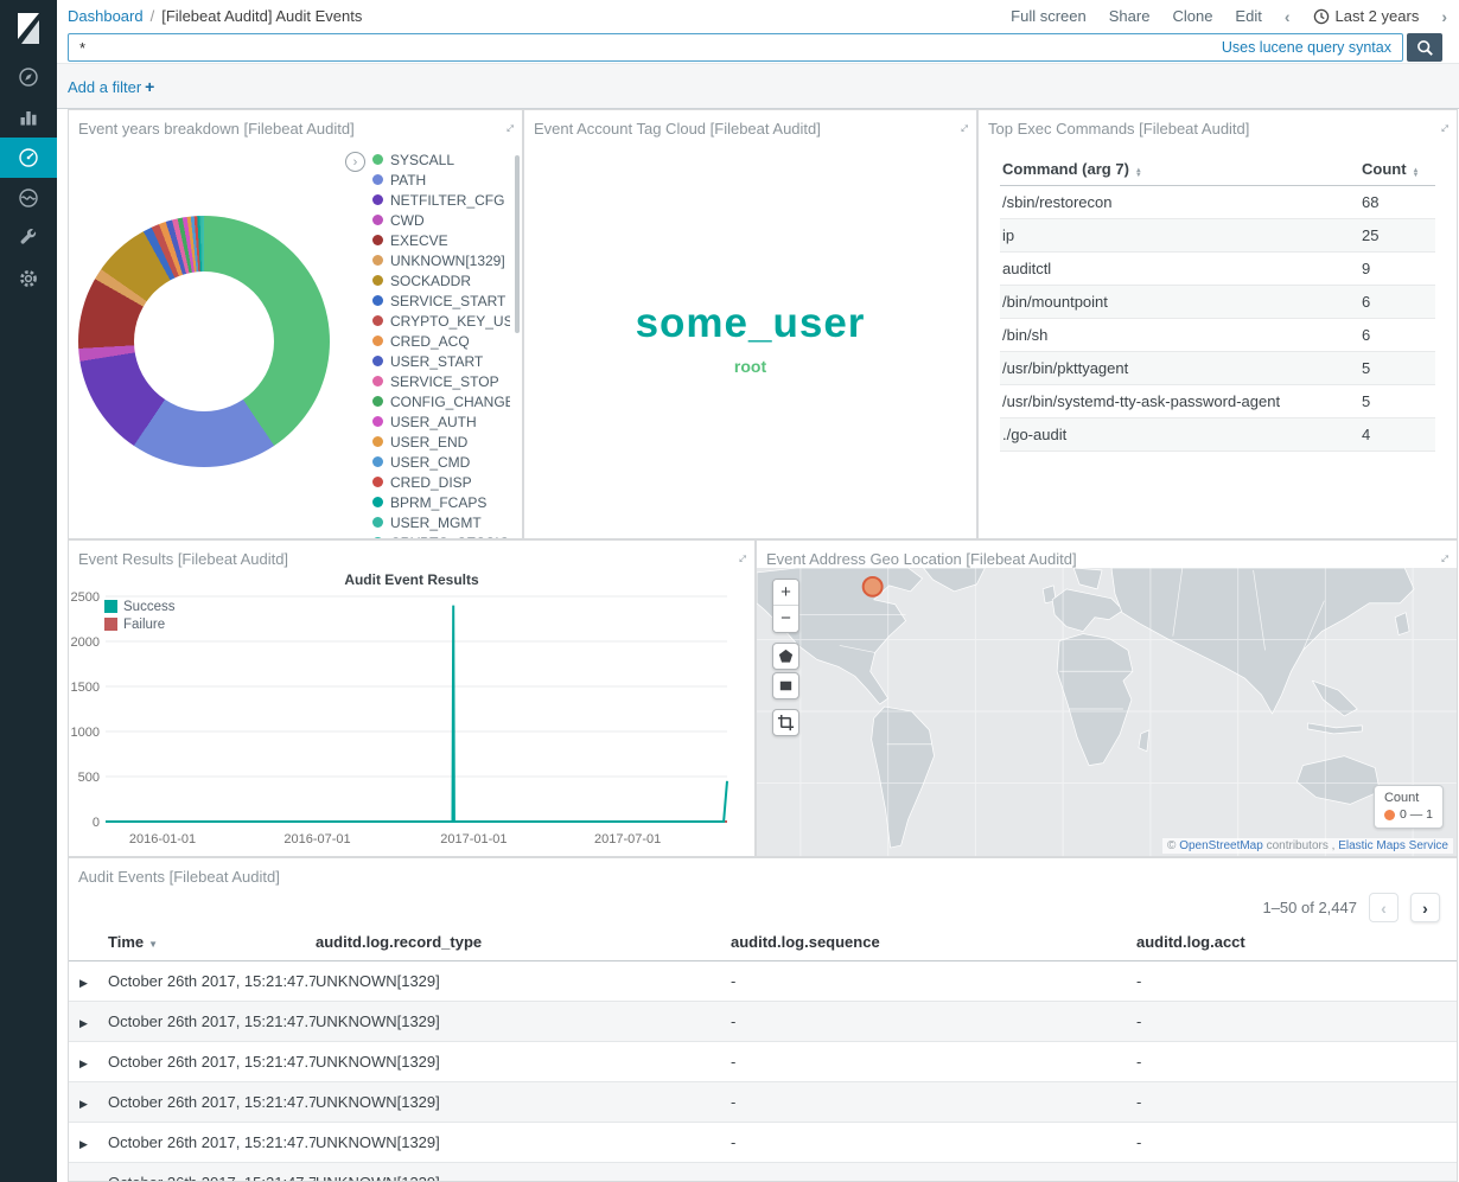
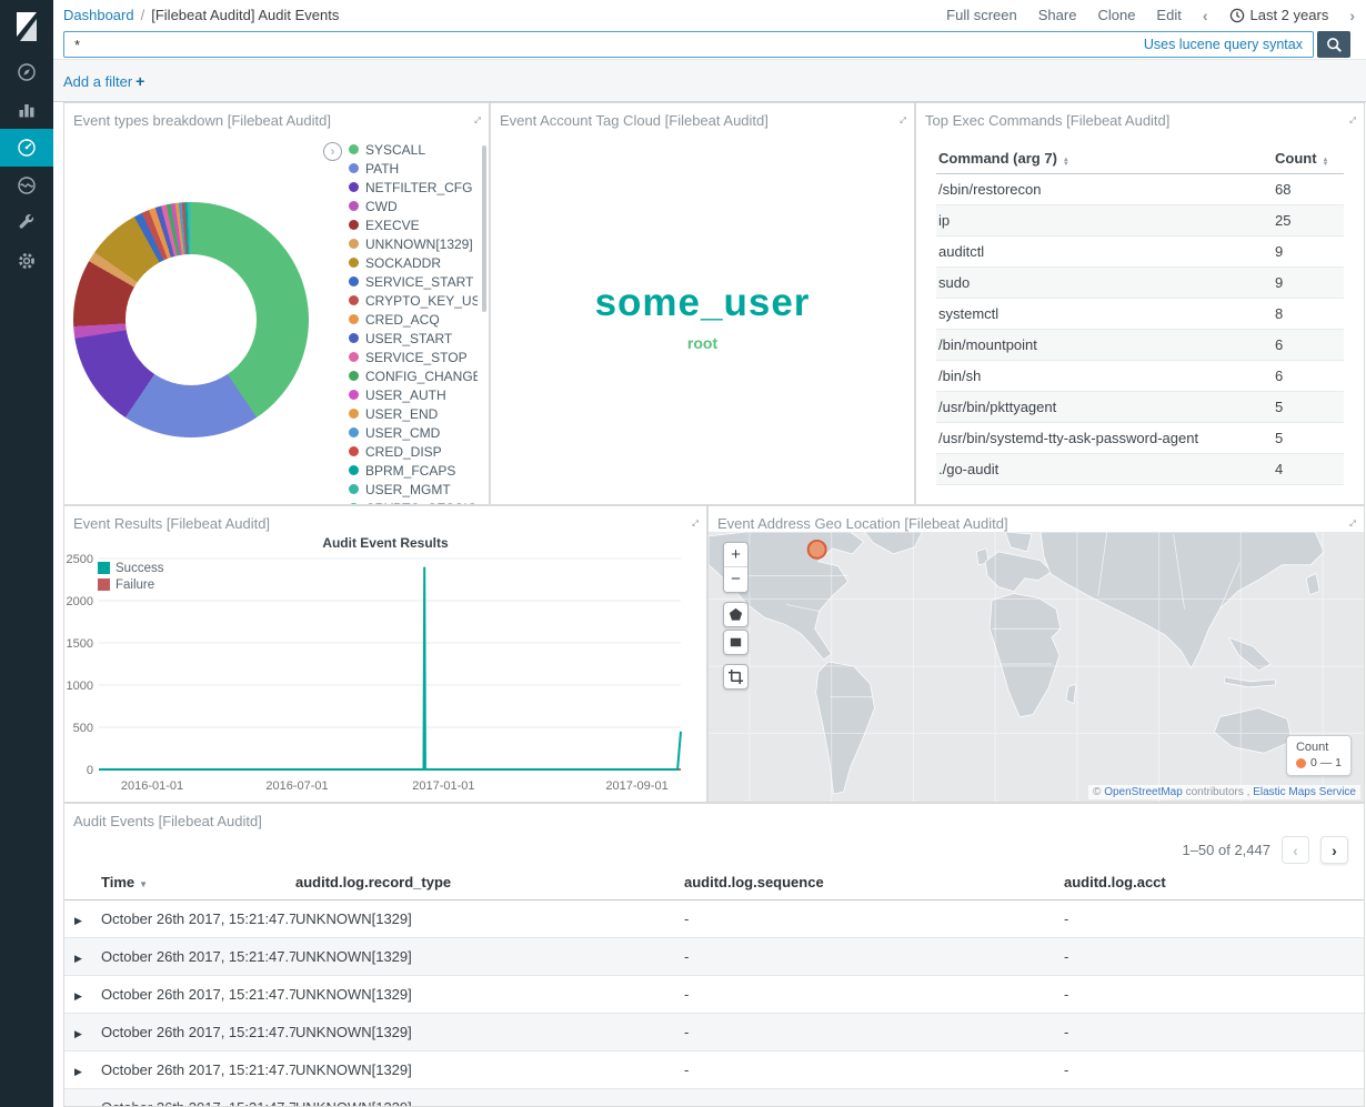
  Dashboard
  /
  [Filebeat Auditd] Audit Events
  Full screen
  Share
  Clone
  Edit
  ‹
  Last 2 years
  ›
  *
  Uses lucene query syntax
  Add a filter +
- Event years breakdown [Filebeat Auditd]
+ Event types breakdown [Filebeat Auditd]
  ›
  SYSCALL
  PATH
  NETFILTER_CFG
  CWD
  EXECVE
  UNKNOWN[1329]
  SOCKADDR
  SERVICE_START
  CRYPTO_KEY_US
  CRED_ACQ
  USER_START
  SERVICE_STOP
  CONFIG_CHANGE
  USER_AUTH
  USER_END
  USER_CMD
  CRED_DISP
  BPRM_FCAPS
  USER_MGMT
  Event Account Tag Cloud [Filebeat Auditd]
  some_user
  root
  Top Exec Commands [Filebeat Auditd]
  Command (arg 7)	Count
  /sbin/restorecon	68
  ip	25
  auditctl	9
+ sudo	9
+ systemctl	8
  /bin/mountpoint	6
  /bin/sh	6
  /usr/bin/pkttyagent	5
  /usr/bin/systemd-tty-ask-password-agent	5
  ./go-audit	4
  Event Results [Filebeat Auditd]
  Audit Event Results
  Success
  Failure
  0
  500
  1000
  1500
  2000
  2500
  2016-01-01
  2016-07-01
  2017-01-01
- 2017-07-01
+ 2017-09-01
  Event Address Geo Location [Filebeat Auditd]
  +
  −
  Count
  0 — 1
  © OpenStreetMap contributors , Elastic Maps Service
  Audit Events [Filebeat Auditd]
  1–50 of 2,447
  ‹
  ›
  	Time ▼	auditd.log.record_type	auditd.log.sequence	auditd.log.acct
  ▶	October 26th 2017, 15:21:47.7	UNKNOWN[1329]	-	-
  ▶	October 26th 2017, 15:21:47.7	UNKNOWN[1329]	-	-
  ▶	October 26th 2017, 15:21:47.7	UNKNOWN[1329]	-	-
  ▶	October 26th 2017, 15:21:47.7	UNKNOWN[1329]	-	-
  ▶	October 26th 2017, 15:21:47.7	UNKNOWN[1329]	-	-
